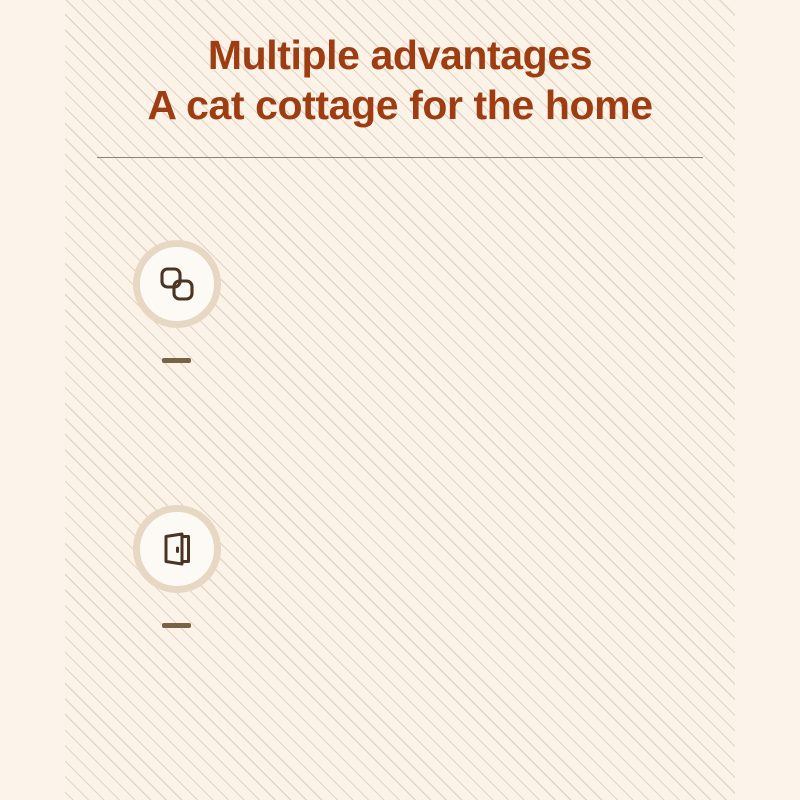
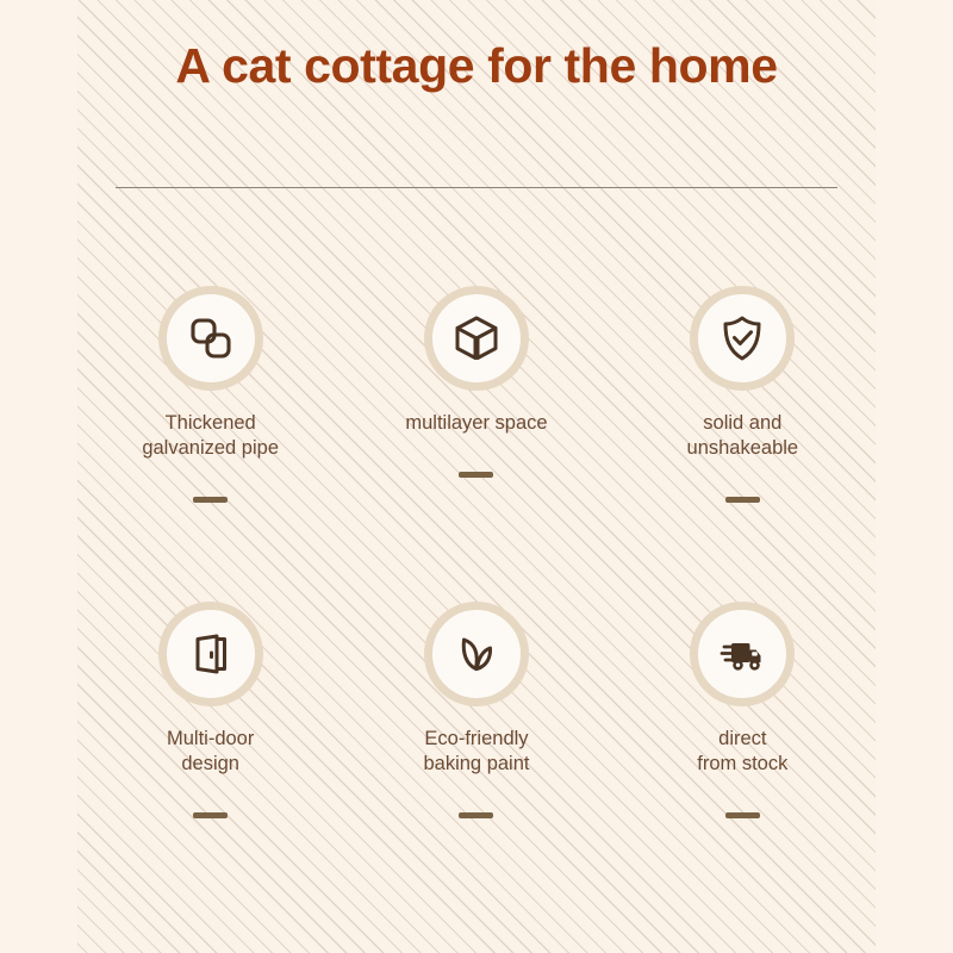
- Multiple advantages
  A cat cottage for the home
+ Thickened
+ galvanized pipe
+ multilayer space
+ solid and
+ unshakeable
+ Multi-door
+ design
+ Eco-friendly
+ baking paint
+ direct
+ from stock
